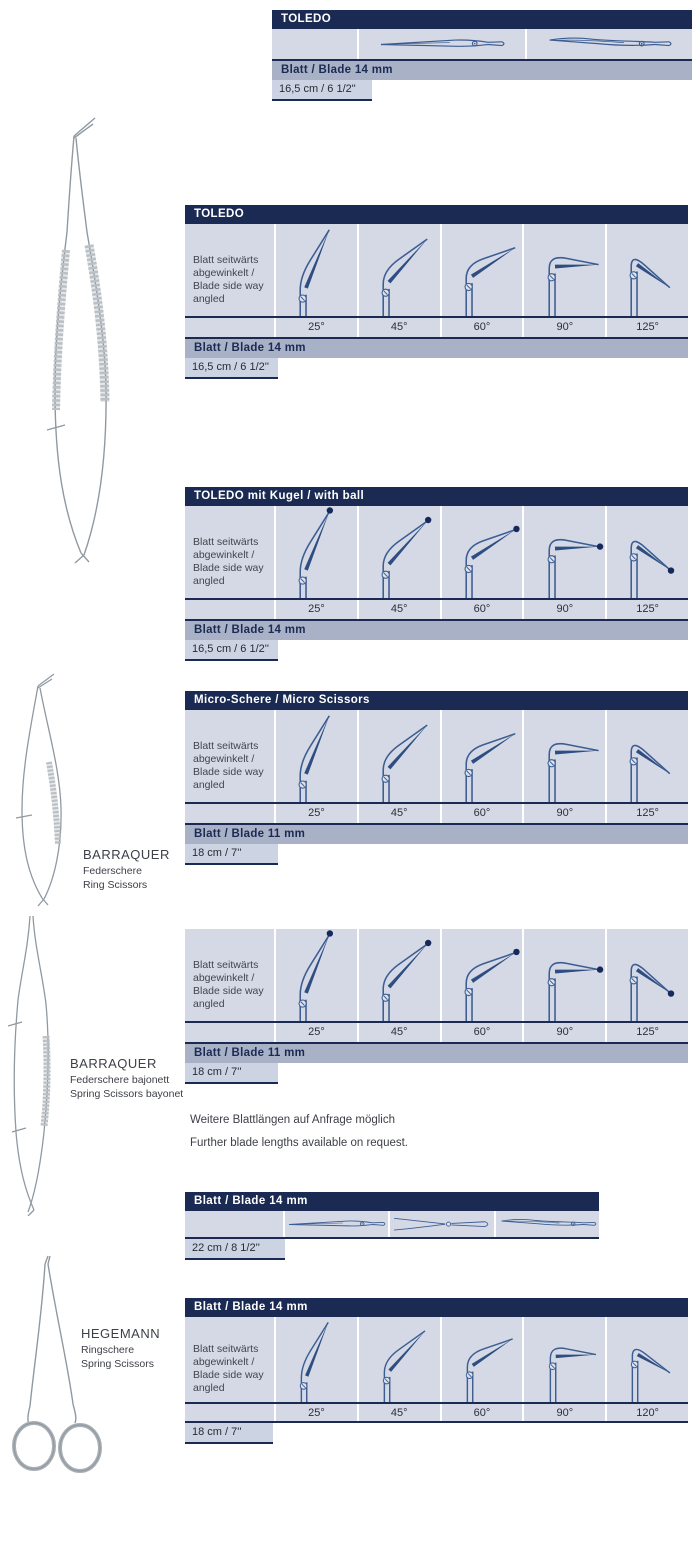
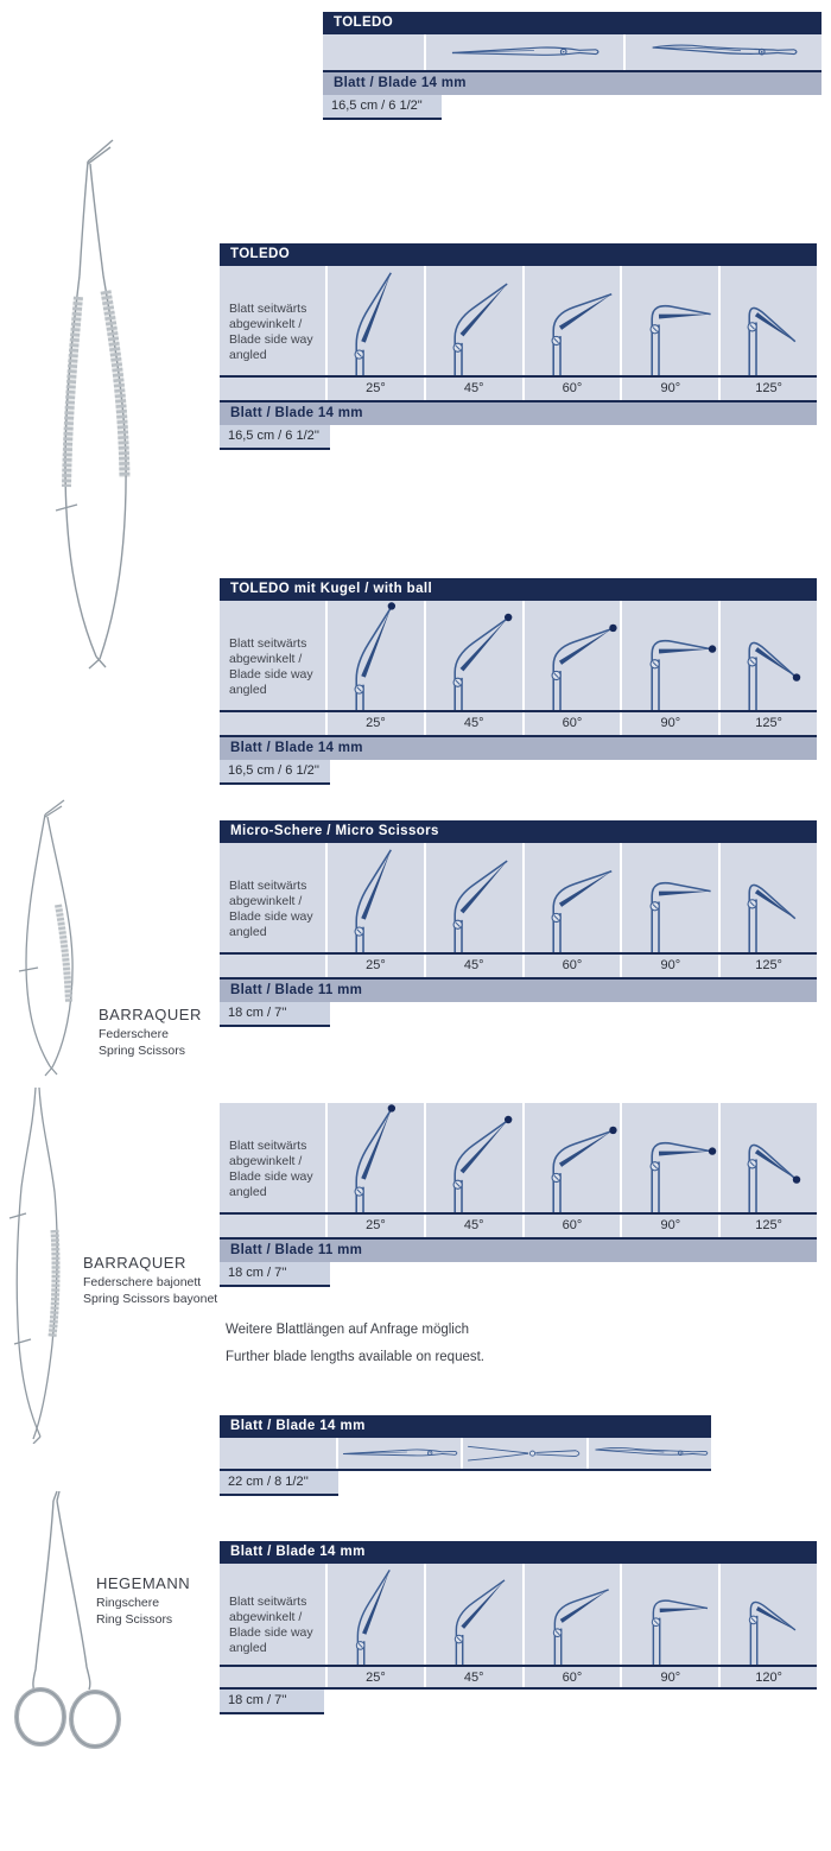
  BARRAQUER
  Federschere
- Ring Scissors
+ Spring Scissors
  BARRAQUER
  Federschere bajonett
  Spring Scissors bayonet
  HEGEMANN
  Ringschere
- Spring Scissors
+ Ring Scissors
  TOLEDO
  Blatt / Blade 14 mm
  16,5 cm / 6 1/2"
  TOLEDO
  Blatt seitwärts
  abgewinkelt /
  Blade side way
  angled
  25°
  45°
  60°
  90°
  125°
  Blatt / Blade 14 mm
  16,5 cm / 6 1/2''
  TOLEDO mit Kugel / with ball
  Blatt seitwärts
  abgewinkelt /
  Blade side way
  angled
  25°
  45°
  60°
  90°
  125°
  Blatt / Blade 14 mm
  16,5 cm / 6 1/2''
  Micro-Schere / Micro Scissors
  Blatt seitwärts
  abgewinkelt /
  Blade side way
  angled
  25°
  45°
  60°
  90°
  125°
  Blatt / Blade 11 mm
  18 cm / 7''
  Blatt seitwärts
  abgewinkelt /
  Blade side way
  angled
  25°
  45°
  60°
  90°
  125°
  Blatt / Blade 11 mm
  18 cm / 7''
  Weitere Blattlängen auf Anfrage möglich
  Further blade lengths available on request.
  Blatt / Blade 14 mm
  22 cm / 8 1/2''
  Blatt / Blade 14 mm
  Blatt seitwärts
  abgewinkelt /
  Blade side way
  angled
  25°
  45°
  60°
  90°
  120°
  18 cm / 7''
